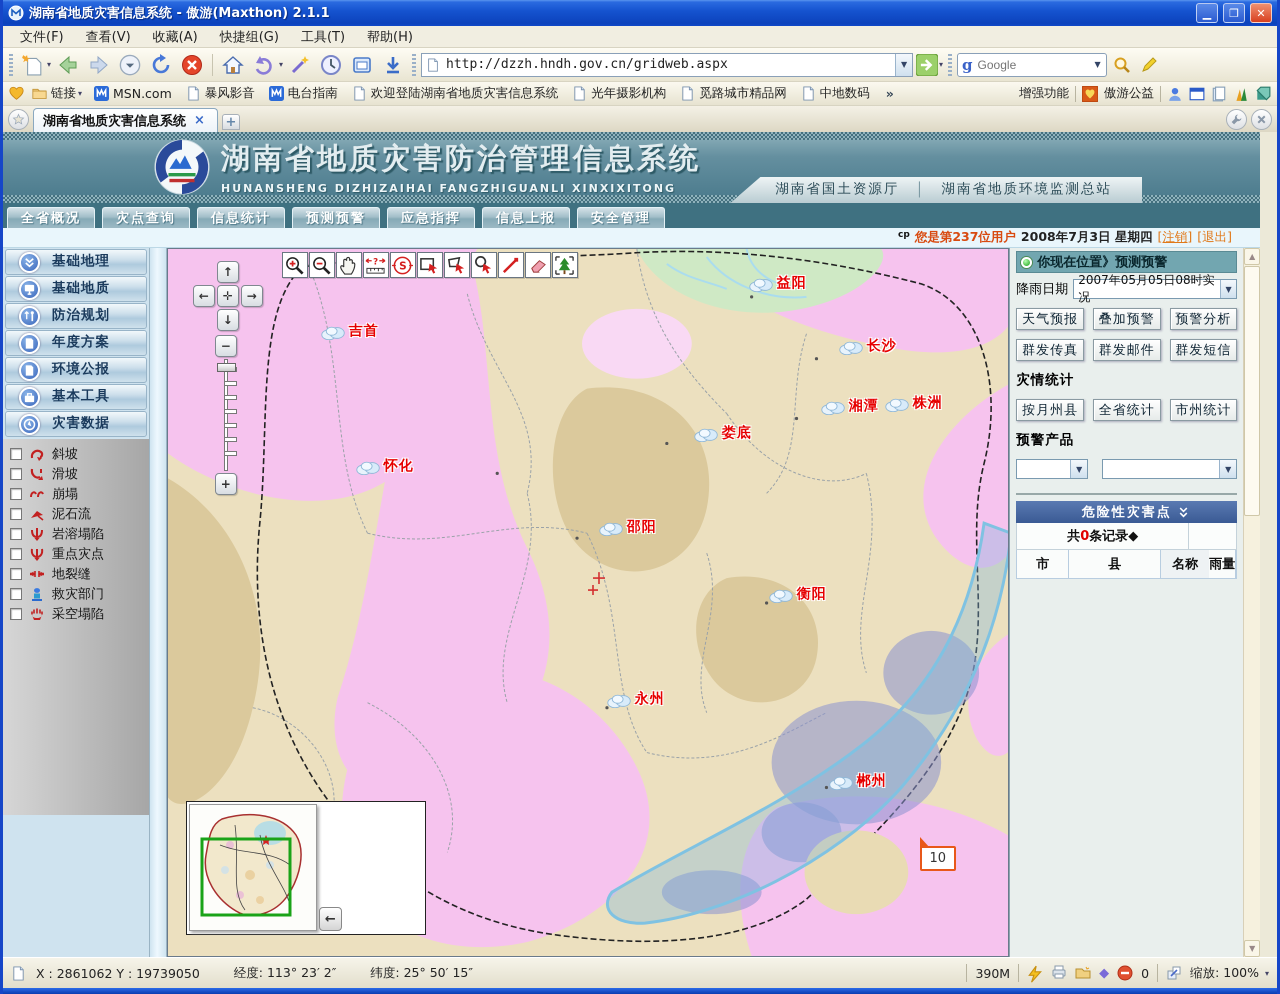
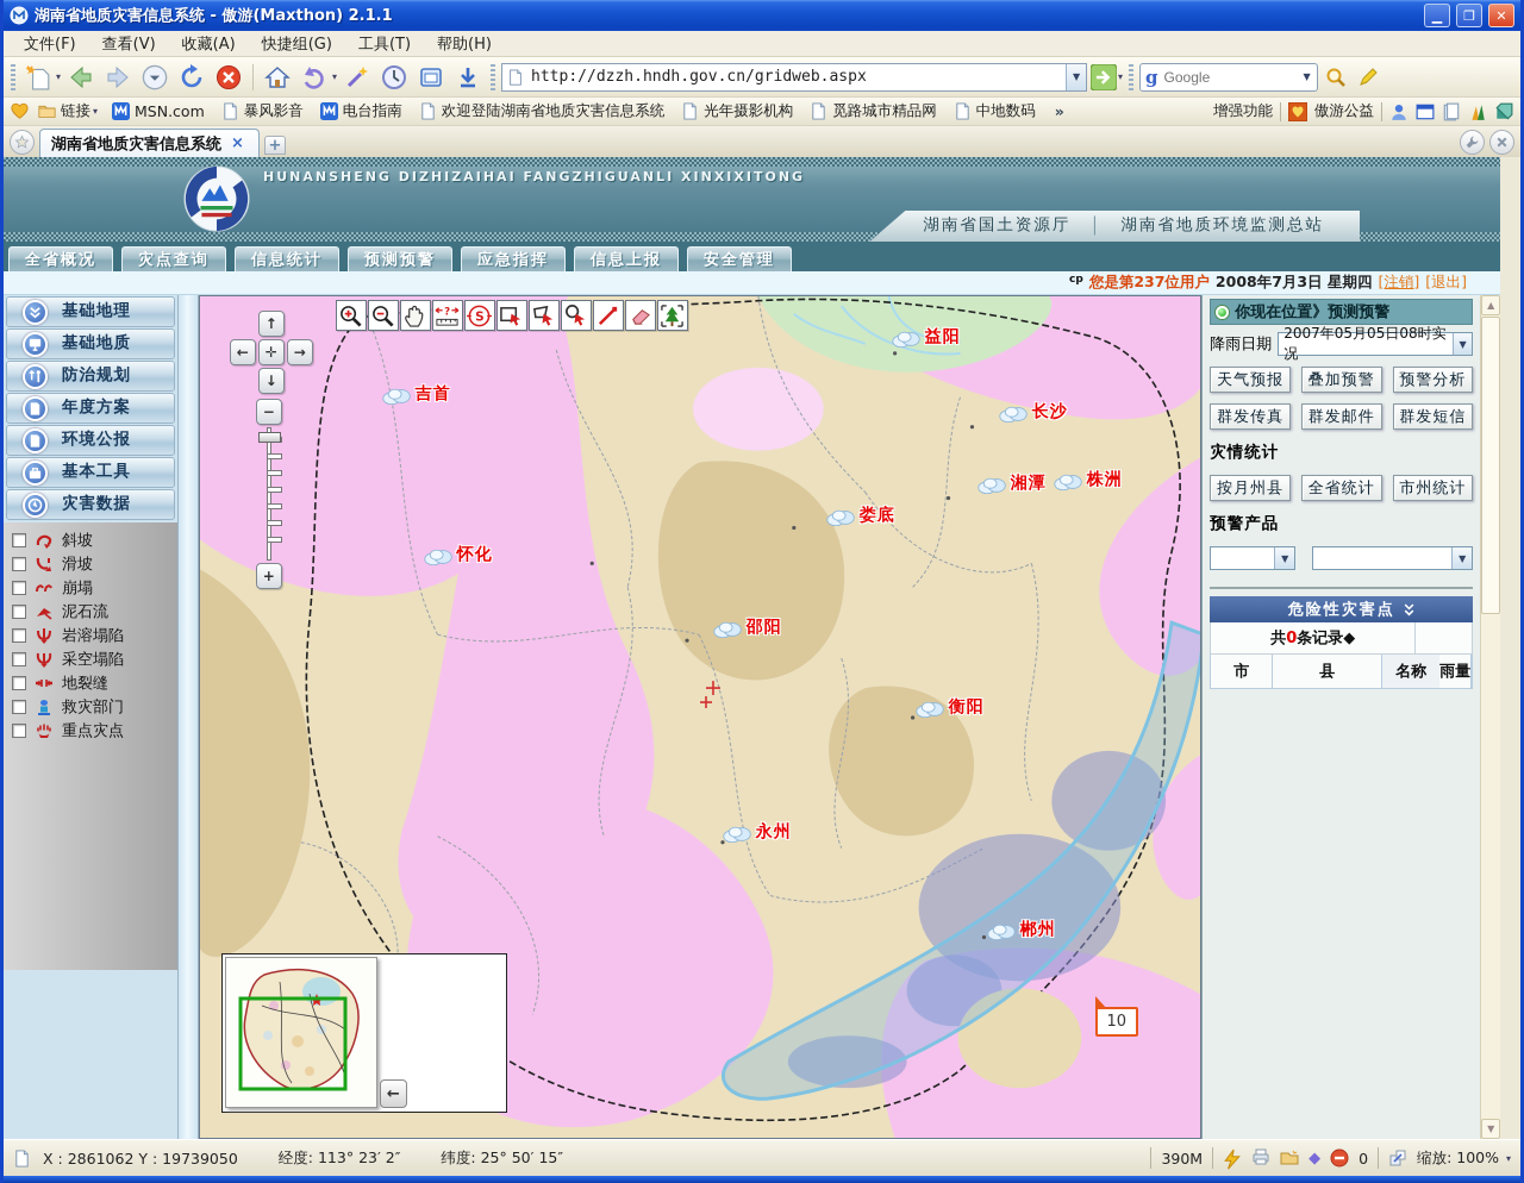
  湖南省地质灾害信息系统 - 傲游(Maxthon) 2.1.1
  ▁
  ❐
  ✕
  文件(F)
  查看(V)
  收藏(A)
  快捷组(G)
  工具(T)
  帮助(H)
  ▾
  ▾
  http://dzzh.hndh.gov.cn/gridweb.aspx
  ▼
  ▾
  g
  Google
  ▼
  链接
  ▾
  MSN.com
  暴风影音
  电台指南
  欢迎登陆湖南省地质灾害信息系统
  光年摄影机构
  觅路城市精品网
  中地数码
  »
  增强功能
  傲游公益
  湖南省地质灾害信息系统
  ×
  +
- 湖南省地质灾害防治管理信息系统
  HUNANSHENG DIZHIZAIHAI FANGZHIGUANLI XINXIXITONG
  湖南省国土资源厅
  │
  湖南省地质环境监测总站
  全省概况
  灾点查询
  信息统计
  预测预警
  应急指挥
  信息上报
  安全管理
  cp
  您是第237位用户
  2008年7月3日 星期四
  [注销]
  [退出]
  基础地理
  基础地质
  防治规划
  年度方案
  环境公报
  基本工具
  灾害数据
  斜坡
  滑坡
  崩塌
  泥石流
  岩溶塌陷
- 重点灾点
+ 采空塌陷
  地裂缝
  救灾部门
- 采空塌陷
+ 重点灾点
  ?
  S
  ↑
  ←
  ✛
  →
  ↓
  −
  +
  吉首
  益阳
  长沙
  湘潭
  株洲
  娄底
  怀化
  邵阳
  衡阳
  永州
  郴州
  10
  ←
  你现在位置》预测预警
  降雨日期
  2007年05月05日08时实况
  ▼
  天气预报
  叠加预警
  预警分析
  群发传真
  群发邮件
  群发短信
  灾情统计
  按月州县
  全省统计
  市州统计
  预警产品
  ▼
  ▼
  危险性灾害点
  共0条记录◆
  市
  县
  名称
  雨量
  ▲
  ▼
  X : 2861062 Y : 19739050
  经度: 113° 23′ 2″
  纬度: 25° 50′ 15″
  390M
  ◆
  0
  缩放: 100%
  ▾
